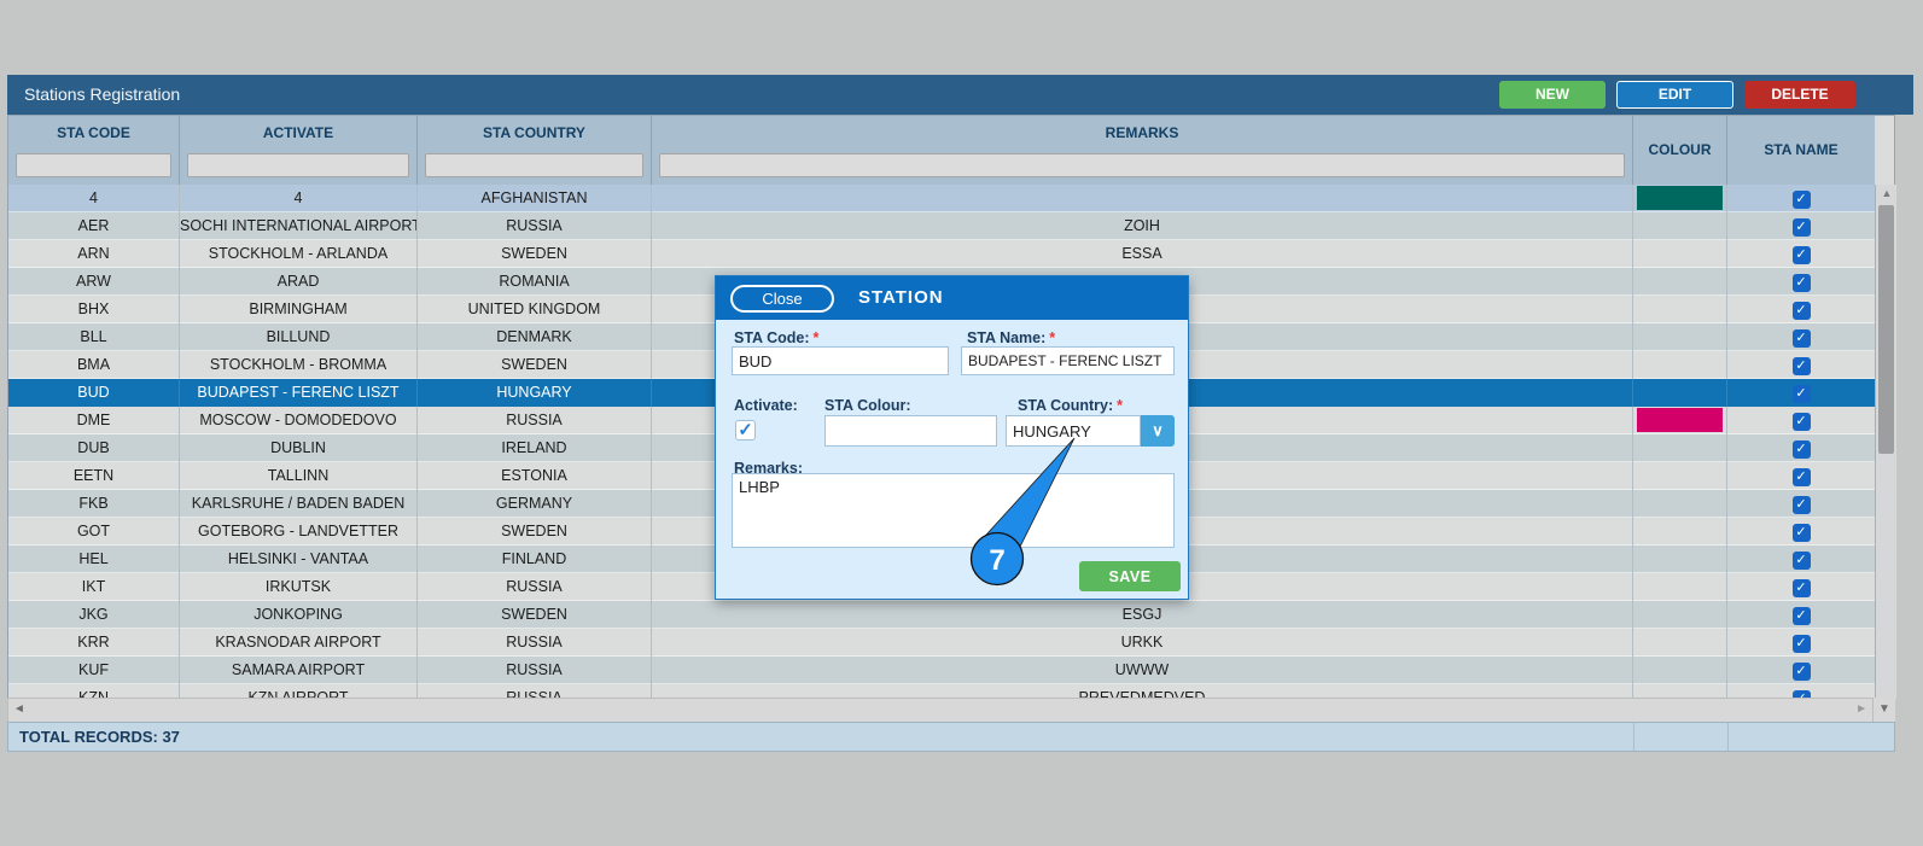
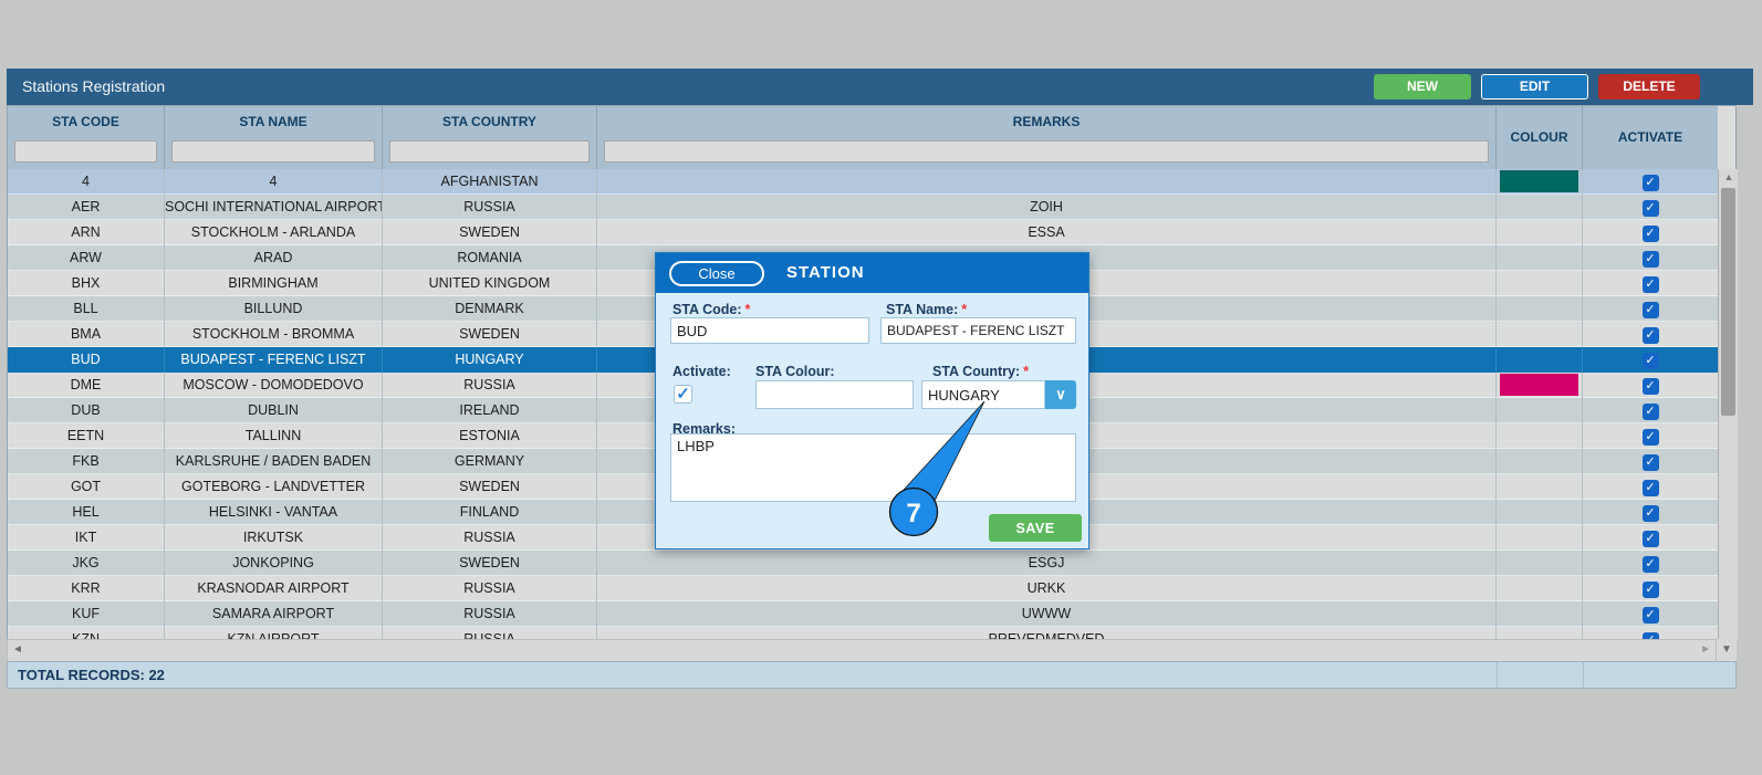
  Stations Registration
  NEW
  EDIT
  DELETE
  STA CODE
- ACTIVATE
+ STA NAME
  STA COUNTRY
  REMARKS
  COLOUR
- STA NAME
+ ACTIVATE
  4
  4
  AFGHANISTAN
  ✓
  AER
  SOCHI INTERNATIONAL AIRPORT
  RUSSIA
  ZOIH
  ✓
  ARN
  STOCKHOLM - ARLANDA
  SWEDEN
  ESSA
  ✓
  ARW
  ARAD
  ROMANIA
  ✓
  BHX
  BIRMINGHAM
  UNITED KINGDOM
  ✓
  BLL
  BILLUND
  DENMARK
  ✓
  BMA
  STOCKHOLM - BROMMA
  SWEDEN
  ✓
  BUD
  BUDAPEST - FERENC LISZT
  HUNGARY
  ✓
  DME
  MOSCOW - DOMODEDOVO
  RUSSIA
  ✓
  DUB
  DUBLIN
  IRELAND
  ✓
  EETN
  TALLINN
  ESTONIA
  ✓
  FKB
  KARLSRUHE / BADEN BADEN
  GERMANY
  ✓
  GOT
  GOTEBORG - LANDVETTER
  SWEDEN
  ✓
  HEL
  HELSINKI - VANTAA
  FINLAND
  ✓
  IKT
  IRKUTSK
  RUSSIA
  ✓
  JKG
  JONKOPING
  SWEDEN
  ESGJ
  ✓
  KRR
  KRASNODAR AIRPORT
  RUSSIA
  URKK
  ✓
  KUF
  SAMARA AIRPORT
  RUSSIA
  UWWW
  ✓
  ▲
  ◄
  ►
  ▼
- TOTAL RECORDS: 37
+ TOTAL RECORDS: 22
  Close
  STATION
  STA Code: *
  STA Name: *
  BUD
  BUDAPEST - FERENC LISZT
  Activate:
  STA Colour:
  STA Country: *
  ✓
  HUNGARY
  ∨
  Remarks:
  LHBP
  SAVE
  7
